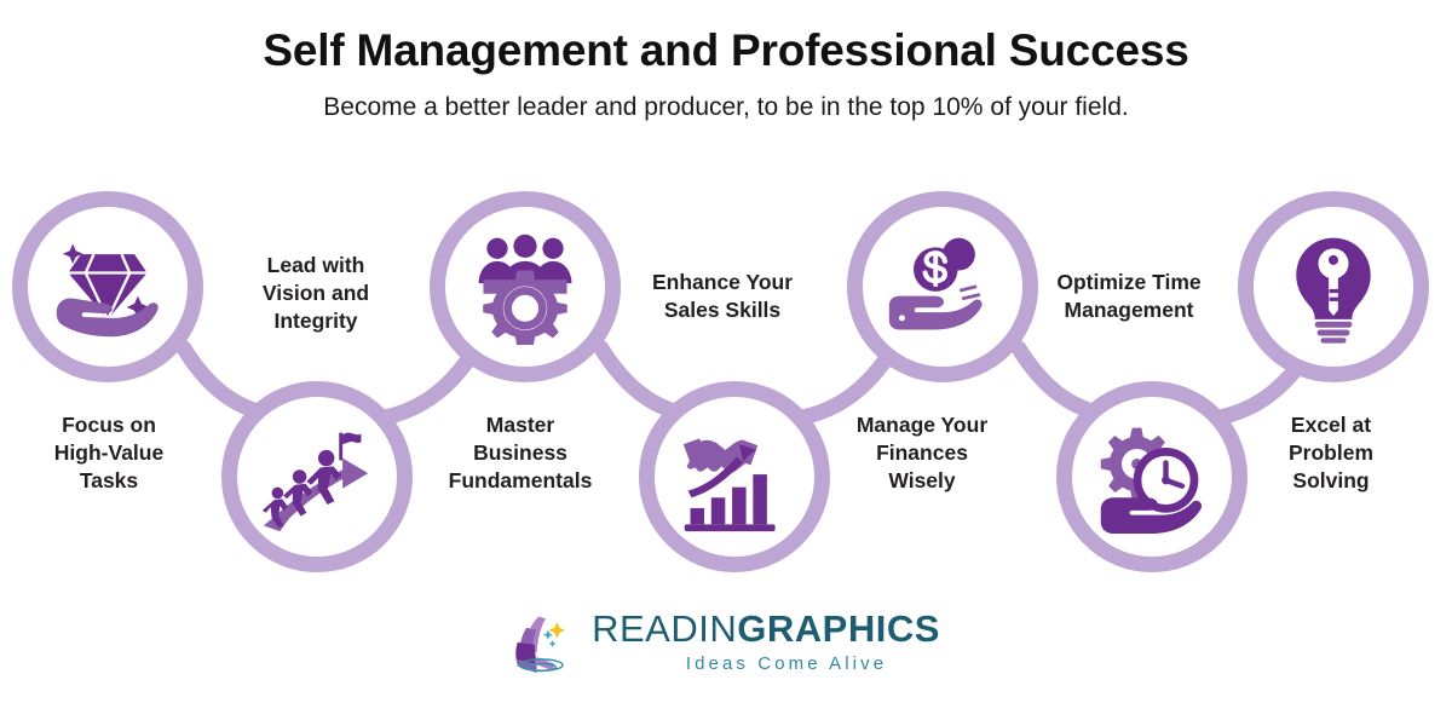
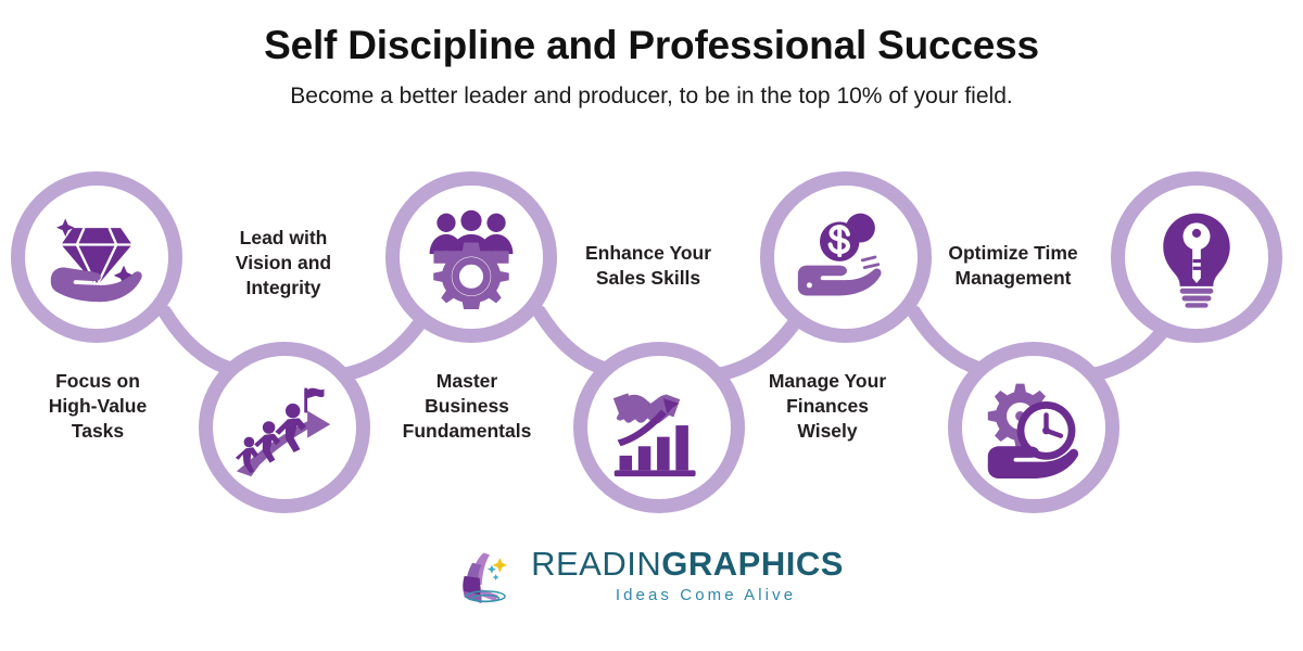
- Self Management and Professional Success
+ Self Discipline and Professional Success
  Become a better leader and producer, to be in the top 10% of your field.
  Focus on
  High-Value
  Tasks
  Lead with
  Vision and
  Integrity
  Master
  Business
  Fundamentals
  Enhance Your
  Sales Skills
  Manage Your
  Finances
  Wisely
  Optimize Time
  Management
- Excel at
- Problem
- Solving
  READINGRAPHICS
  Ideas Come Alive
